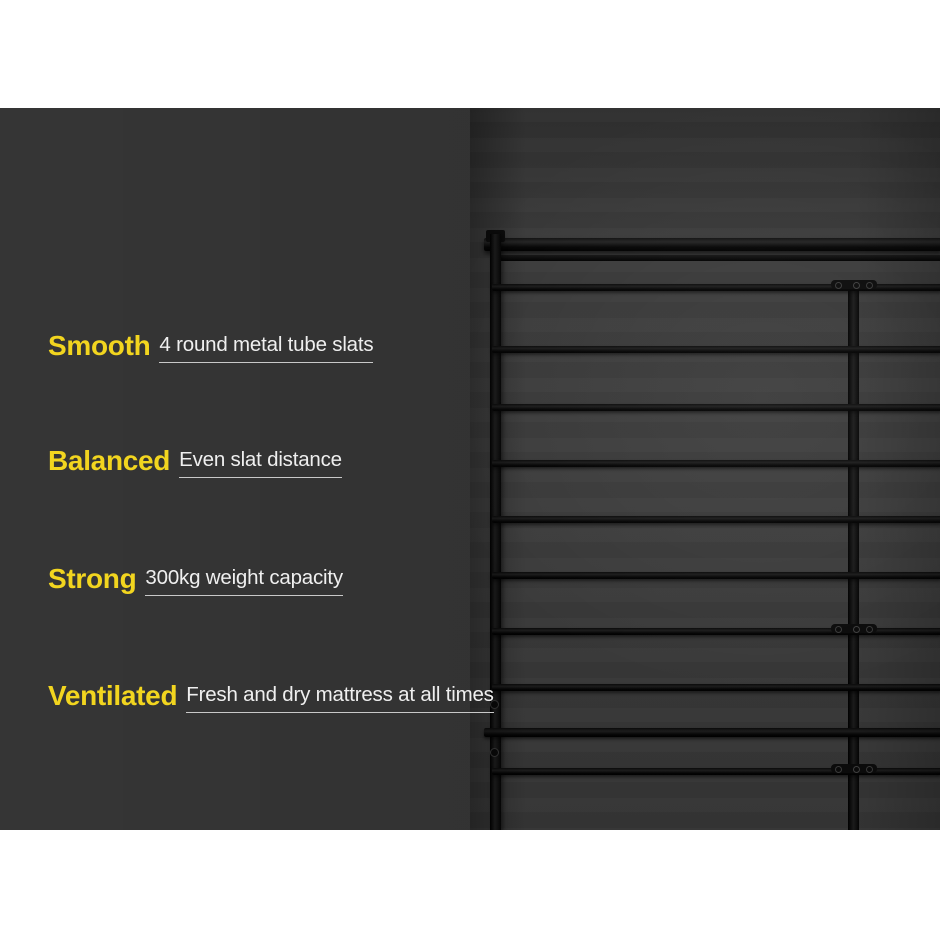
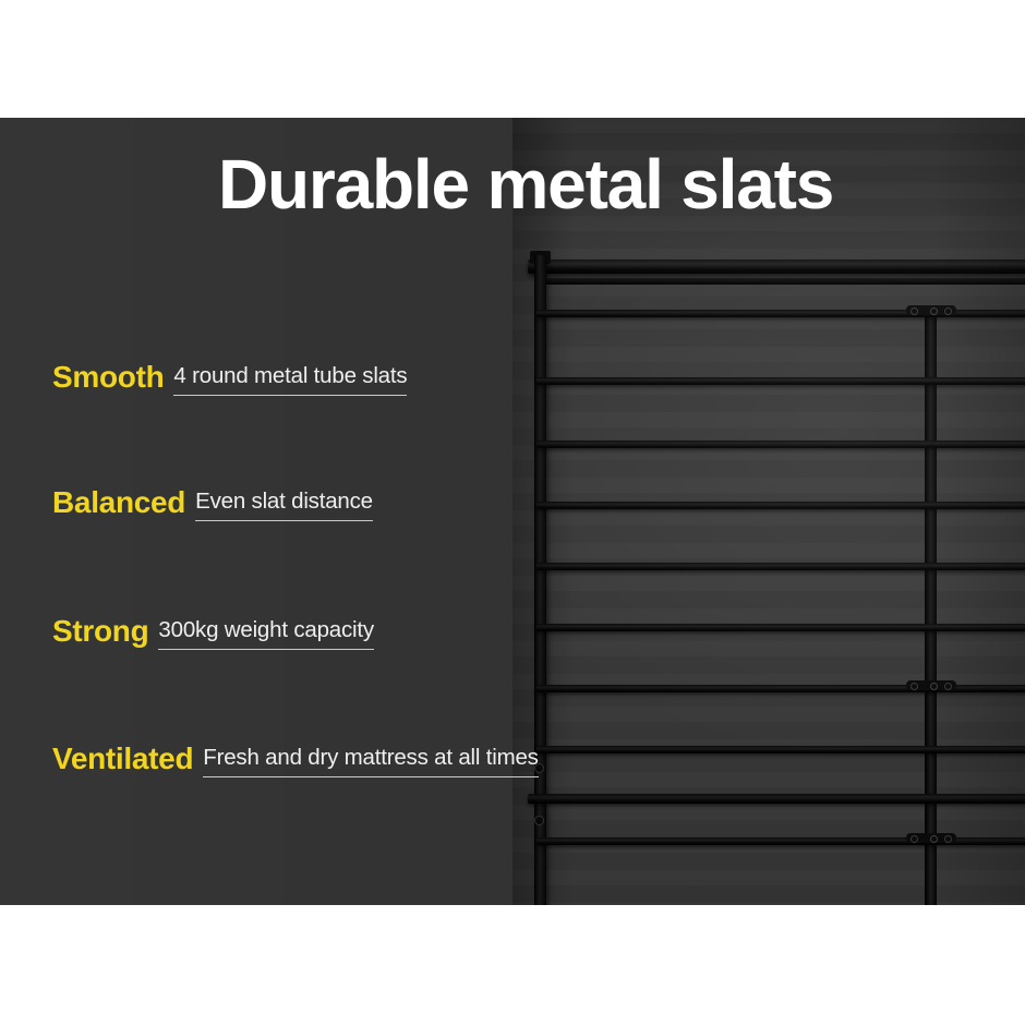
+ Durable metal slats
  Smooth
  4 round metal tube slats
  Balanced
  Even slat distance
  Strong
  300kg weight capacity
  Ventilated
  Fresh and dry mattress at all times
